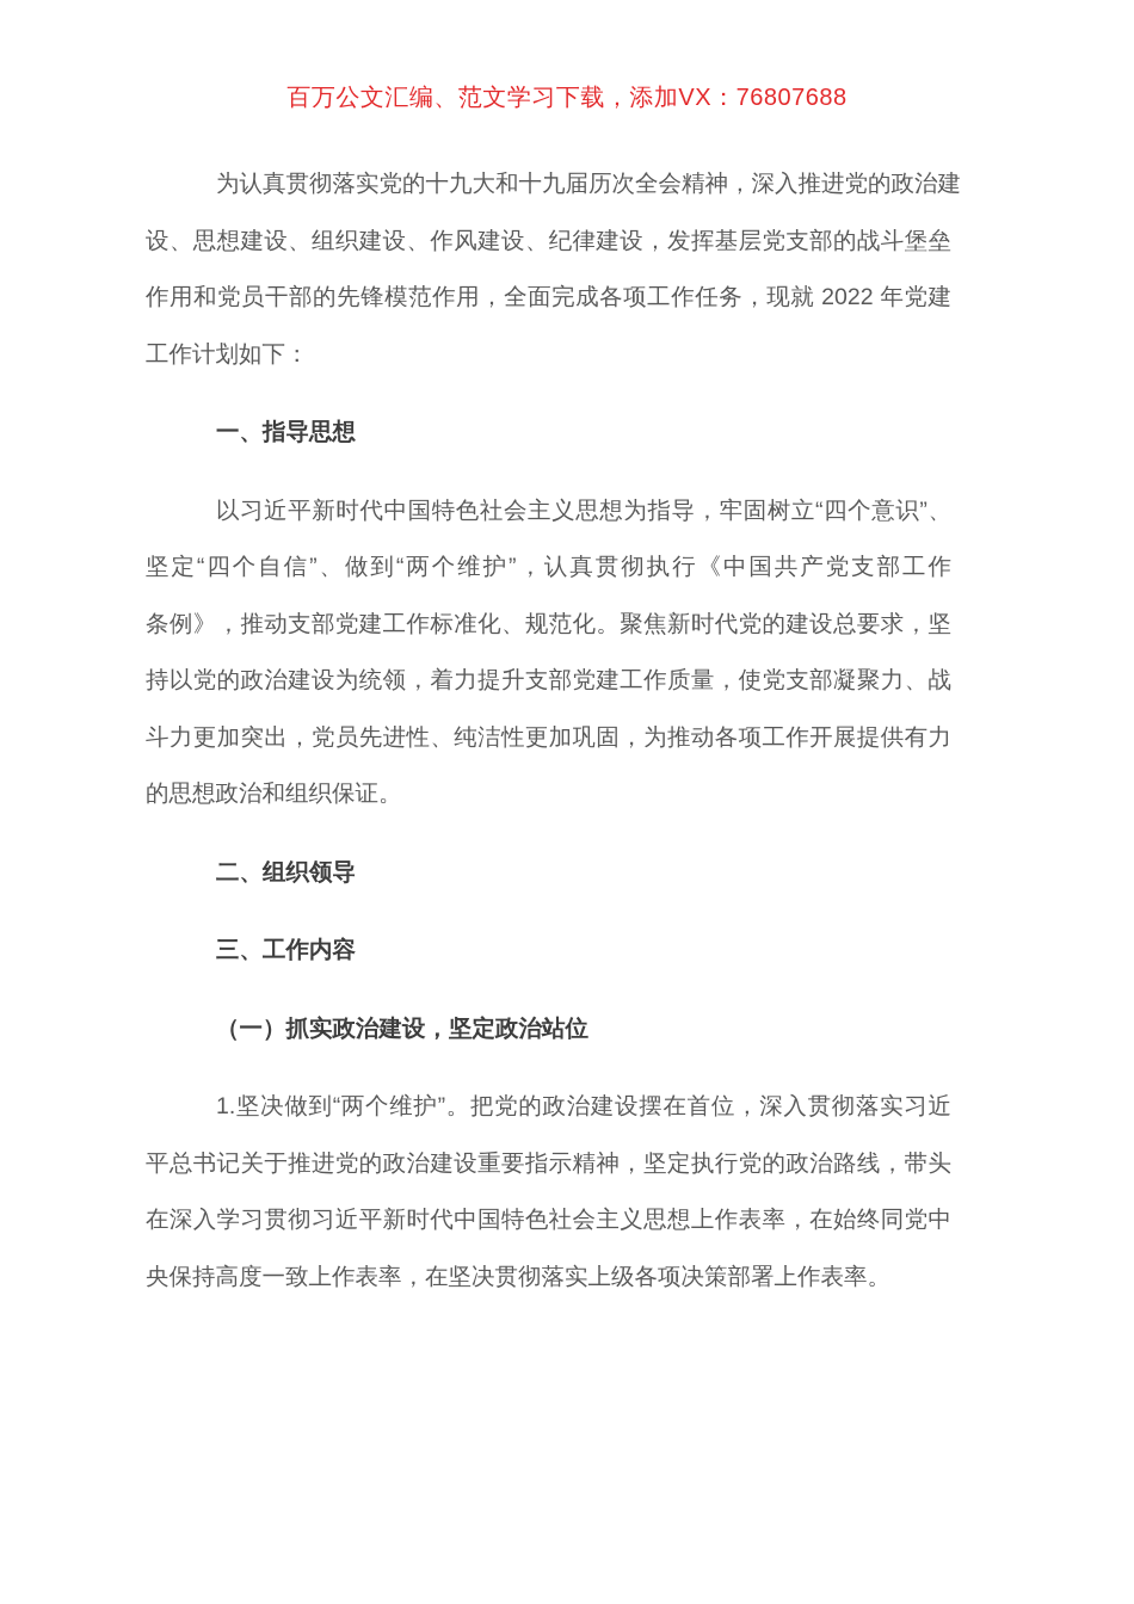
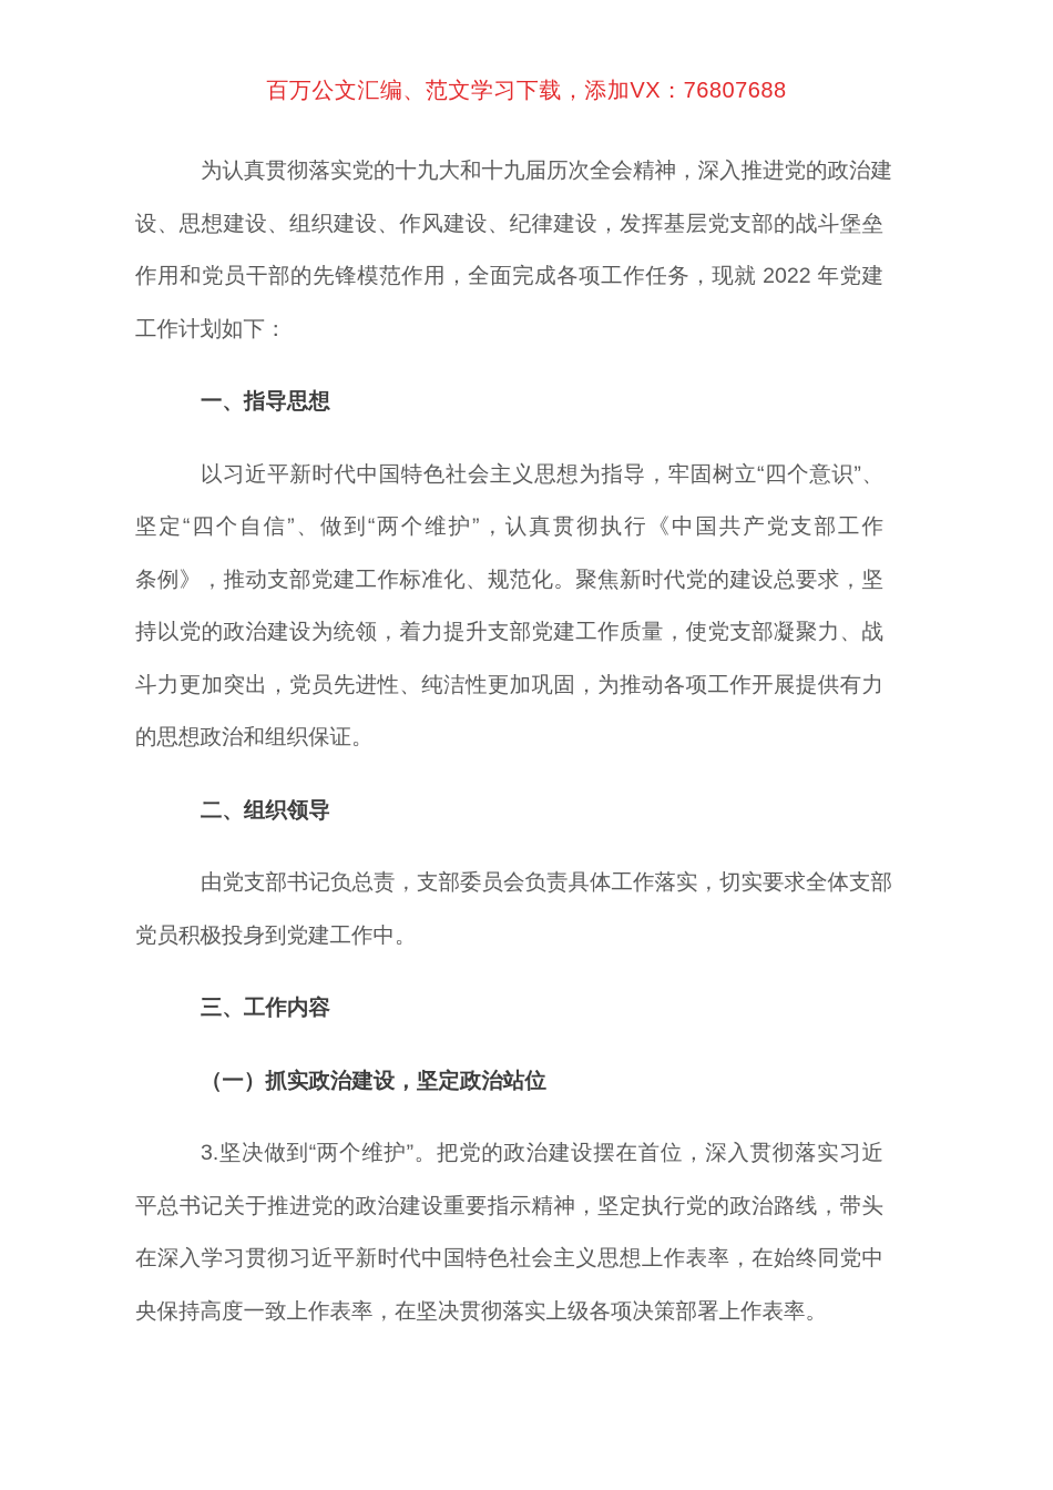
  百万公文汇编、范文学习下载，添加VX：76807688
  为认真贯彻落实党的十九大和十九届历次全会精神，深入推进党的政治建
  设、思想建设、组织建设、作风建设、纪律建设，发挥基层党支部的战斗堡垒
  作用和党员干部的先锋模范作用，全面完成各项工作任务，现就 2022 年党建
  工作计划如下：
  一、指导思想
  以习近平新时代中国特色社会主义思想为指导，牢固树立“四个意识”、
  坚定“四个自信”、做到“两个维护”，认真贯彻执行《中国共产党支部工作
  条例》，推动支部党建工作标准化、规范化。聚焦新时代党的建设总要求，坚
  持以党的政治建设为统领，着力提升支部党建工作质量，使党支部凝聚力、战
  斗力更加突出，党员先进性、纯洁性更加巩固，为推动各项工作开展提供有力
  的思想政治和组织保证。
  二、组织领导
+ 由党支部书记负总责，支部委员会负责具体工作落实，切实要求全体支部
+ 党员积极投身到党建工作中。
  三、工作内容
  （一）抓实政治建设，坚定政治站位
- 1.坚决做到“两个维护”。把党的政治建设摆在首位，深入贯彻落实习近
+ 3.坚决做到“两个维护”。把党的政治建设摆在首位，深入贯彻落实习近
  平总书记关于推进党的政治建设重要指示精神，坚定执行党的政治路线，带头
  在深入学习贯彻习近平新时代中国特色社会主义思想上作表率，在始终同党中
  央保持高度一致上作表率，在坚决贯彻落实上级各项决策部署上作表率。
